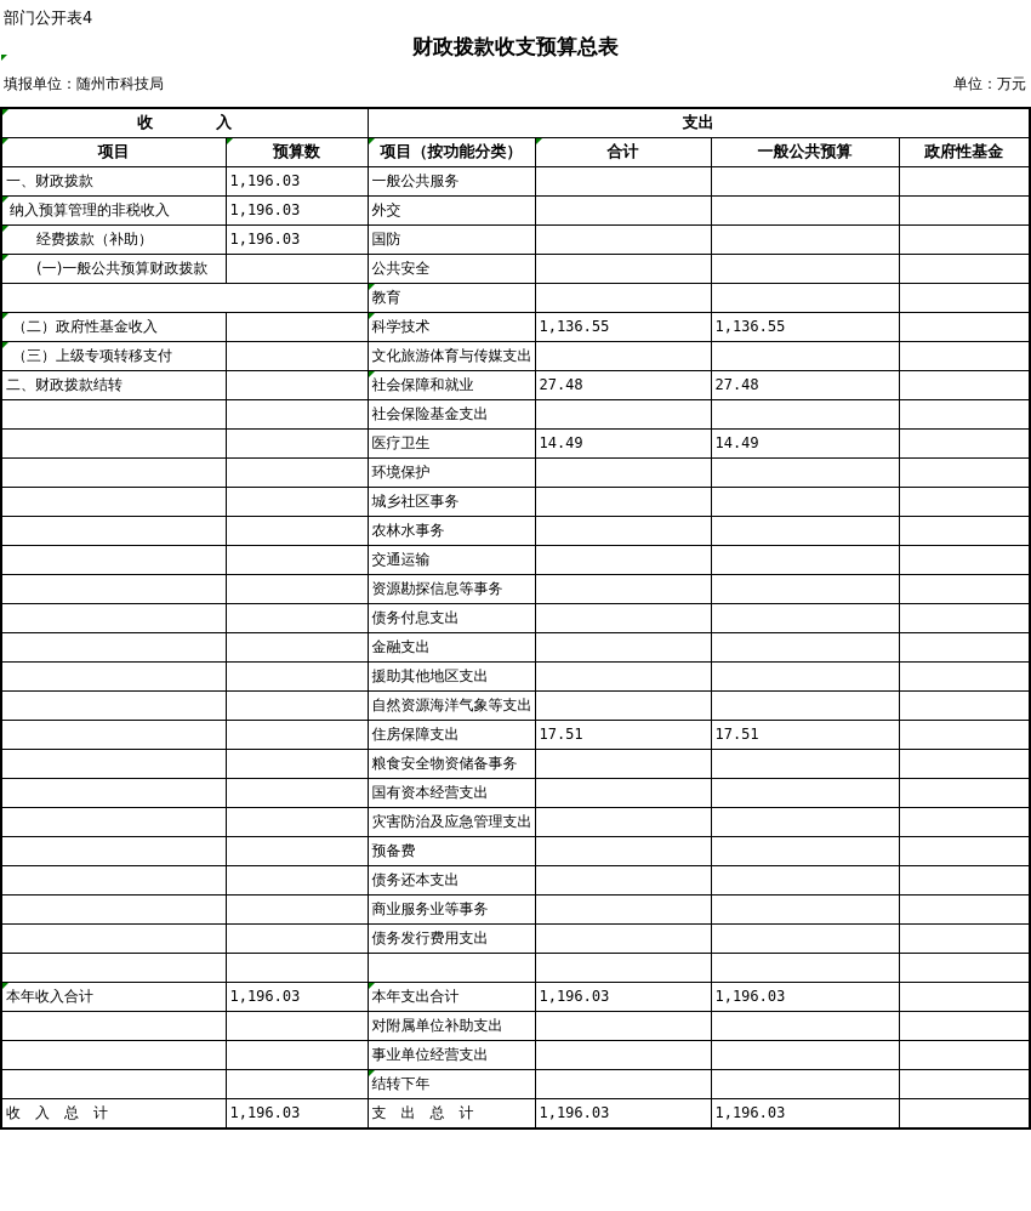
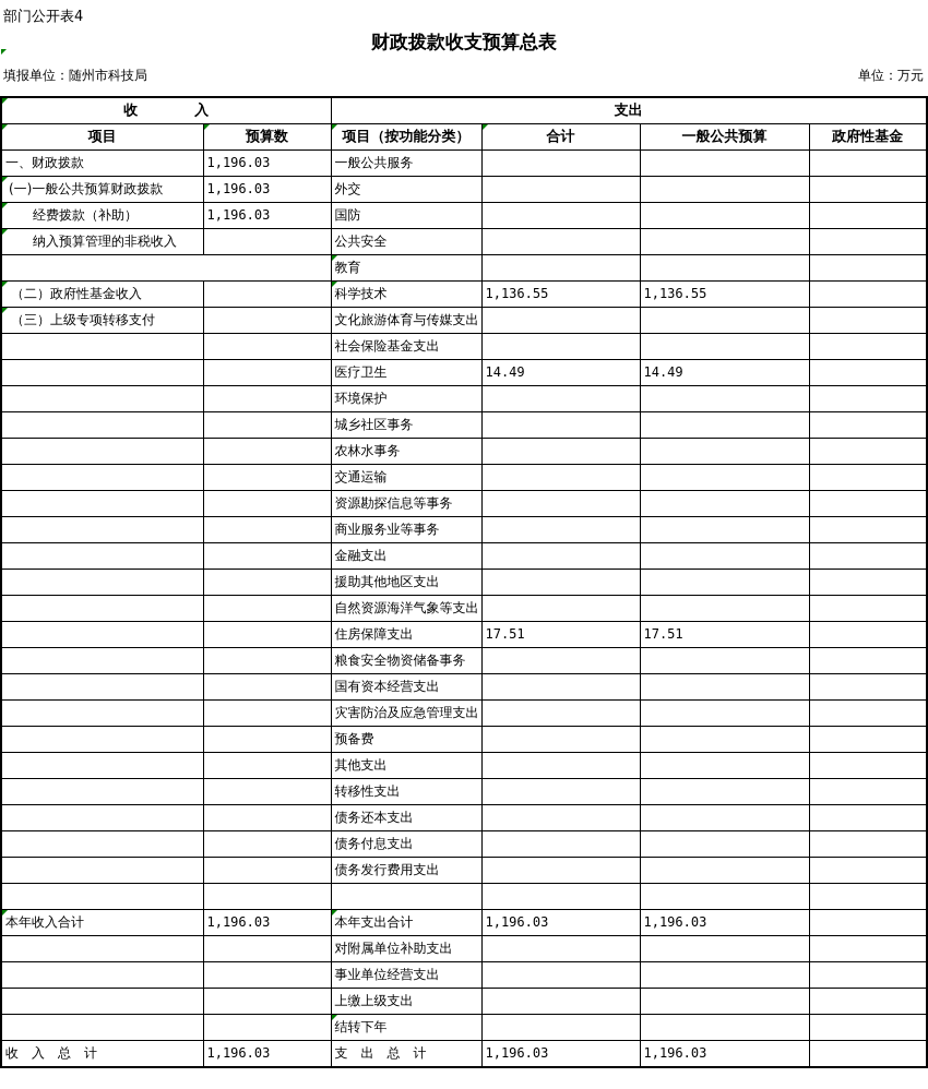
  部门公开表4
  财政拨款收支预算总表
  填报单位：随州市科技局
  单位：万元
  收 入	支出
  项目	预算数	项目（按功能分类）	合计	一般公共预算	政府性基金
  一、财政拨款	1,196.03	一般公共服务
- 纳入预算管理的非税收入	1,196.03	外交
+ (一)一般公共预算财政拨款	1,196.03	外交
  经费拨款（补助）	1,196.03	国防
- (一)一般公共预算财政拨款		公共安全
+ 纳入预算管理的非税收入		公共安全
  	教育
  （二）政府性基金收入		科学技术	1,136.55	1,136.55
  （三）上级专项转移支付		文化旅游体育与传媒支出
- 二、财政拨款结转		社会保障和就业	27.48	27.48
  		社会保险基金支出
  		医疗卫生	14.49	14.49
  		环境保护
  		城乡社区事务
  		农林水事务
  		交通运输
  		资源勘探信息等事务
- 		债务付息支出
+ 		商业服务业等事务
  		金融支出
  		援助其他地区支出
  		自然资源海洋气象等支出
  		住房保障支出	17.51	17.51
  		粮食安全物资储备事务
  		国有资本经营支出
  		灾害防治及应急管理支出
  		预备费
+ 		其他支出
+ 		转移性支出
  		债务还本支出
- 		商业服务业等事务
+ 		债务付息支出
  		债务发行费用支出
  本年收入合计	1,196.03	本年支出合计	1,196.03	1,196.03
  		对附属单位补助支出
  		事业单位经营支出
+ 		上缴上级支出
  		结转下年
  收 入 总 计	1,196.03	支 出 总 计	1,196.03	1,196.03
